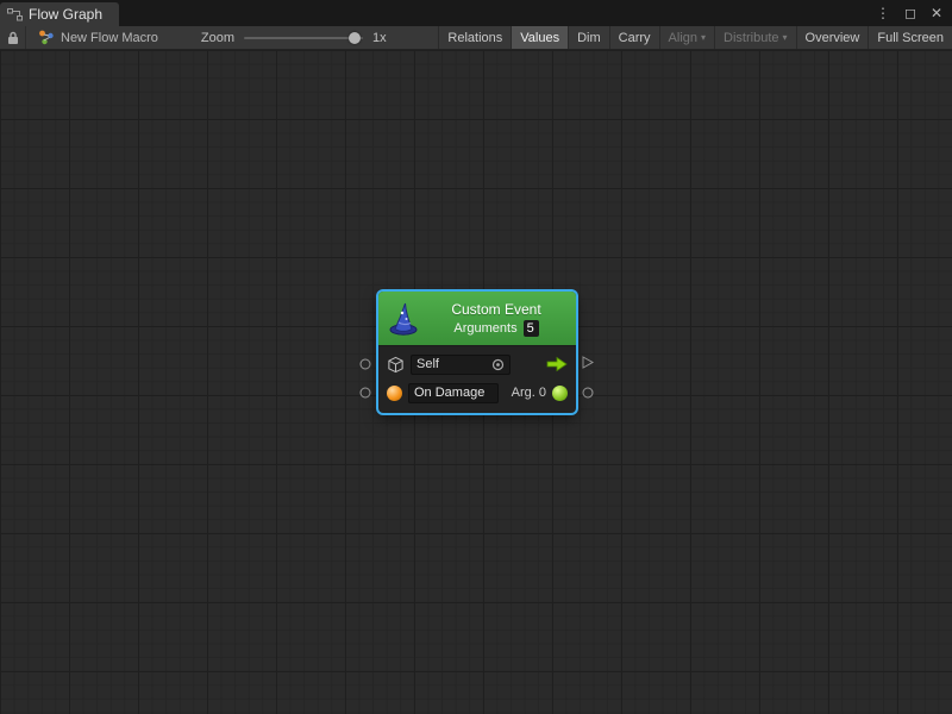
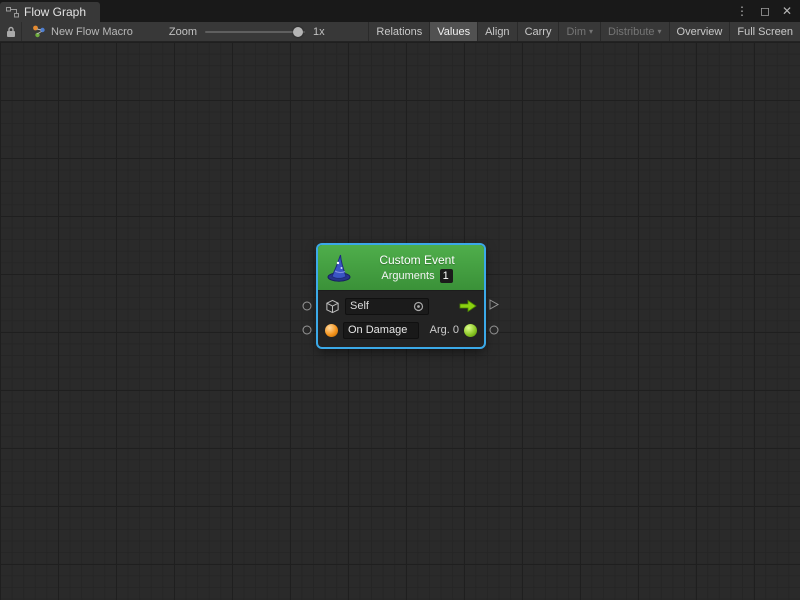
  Flow Graph
  ⋮
  ◻
  ✕
  New Flow Macro
  Zoom
  1x
  Relations
  Values
- Dim
+ Align
  Carry
- Align
+ Dim
  ▾
  Distribute
  ▾
  Overview
  Full Screen
  Custom Event
  Arguments
- 5
+ 1
  Self
  On Damage
  Arg. 0
